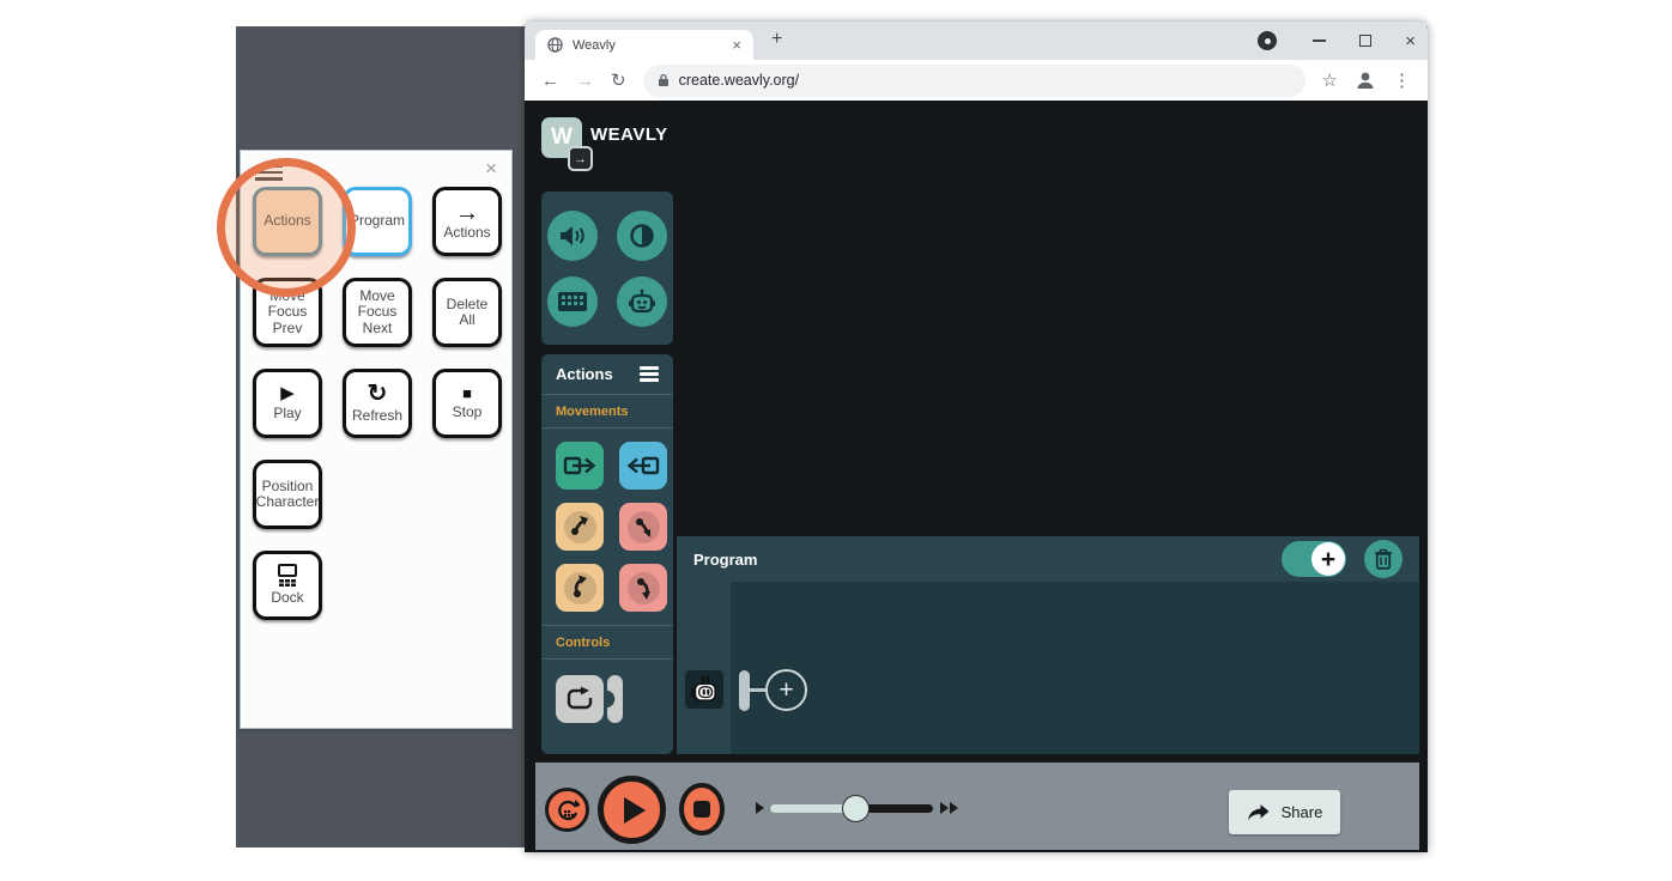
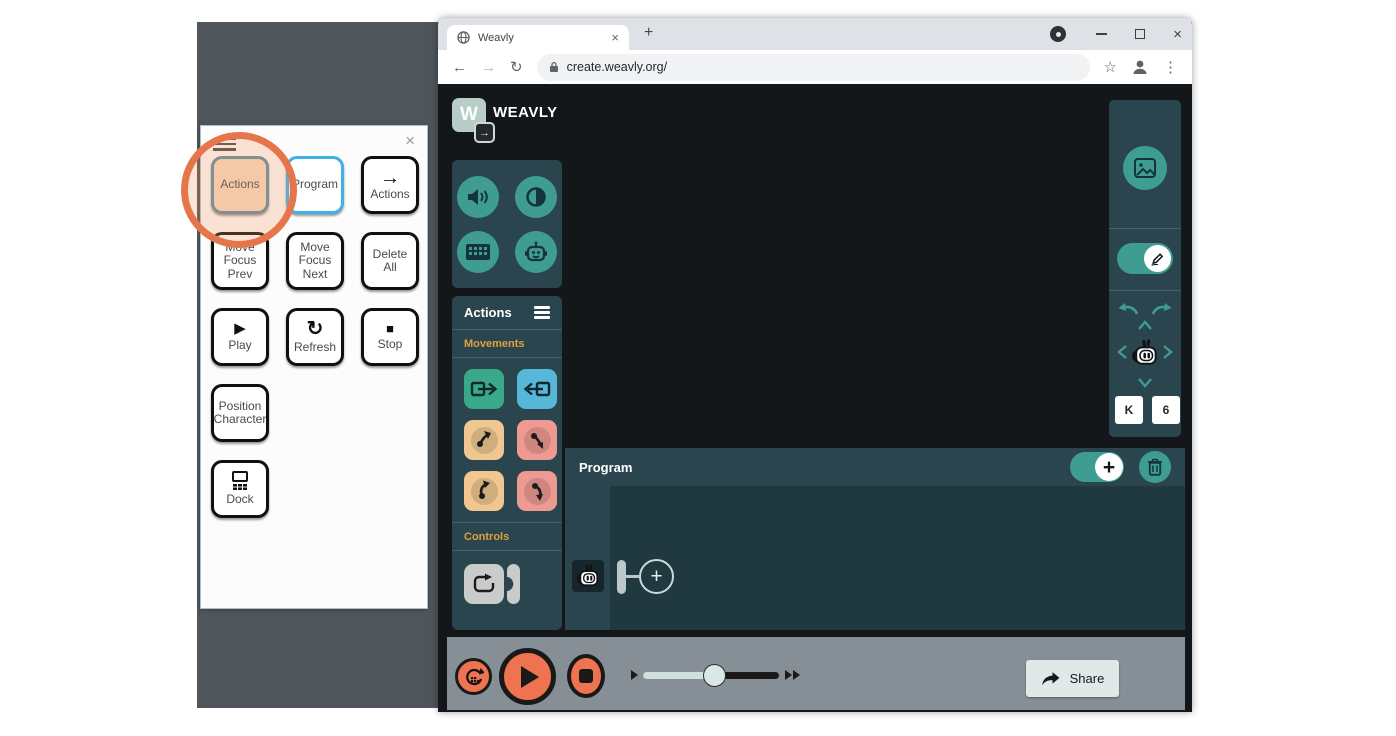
  Weavly
  ×
  +
  ×
  ←
  →
  ↻
  create.weavly.org/
  ☆
  ⋮
  W
  →
  WEAVLY
  Actions
  Movements
  Controls
+ K
+ 6
  Program
  +
  +
  Share
  ×
  Actions
  Program
  →
  Actions
  Move Focus Prev
  Move Focus Next
  Delete All
  ▶
  Play
  ↻
  Refresh
  ■
  Stop
  Position Character
  Dock
